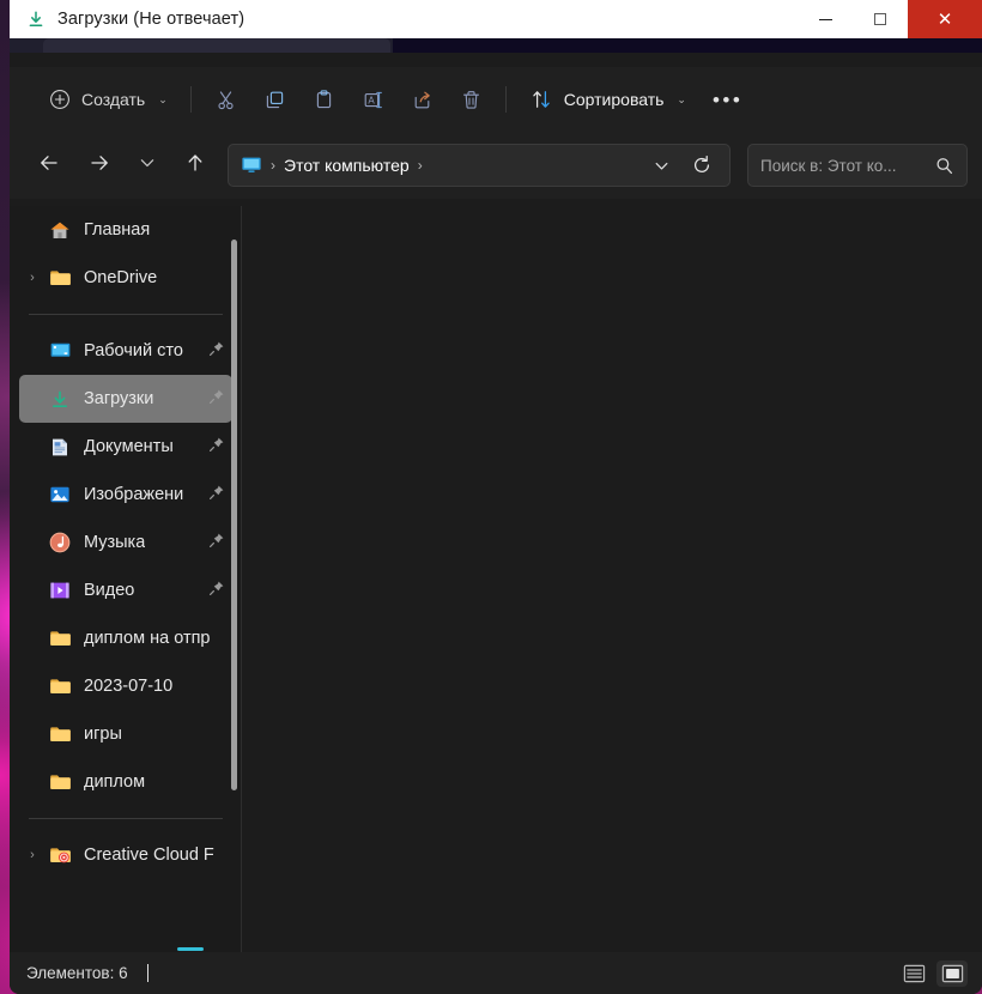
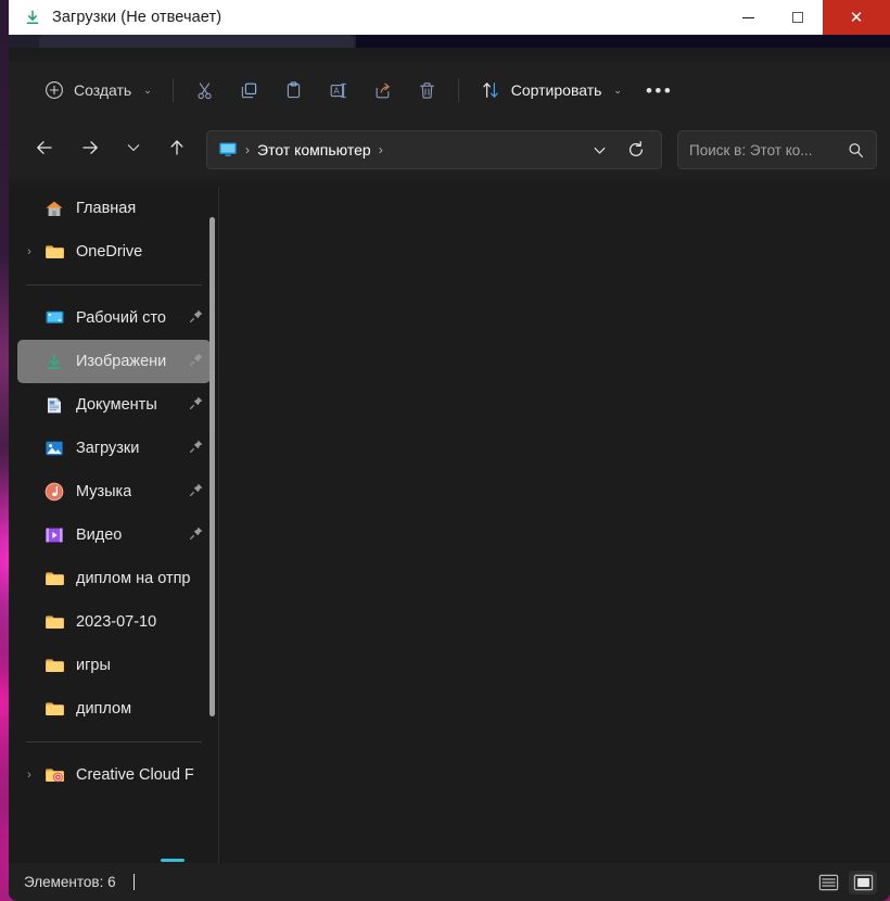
  Загрузки (Не отвечает)
  ✕
  Создать
  ⌄
  A
  Сортировать
  ⌄
  •••
  ›
  Этот компьютер
  ›
  Поиск в: Этот ко...
  Главная
  ›
  OneDrive
  Рабочий сто
- Загрузки
+ Изображени
  Документы
- Изображени
+ Загрузки
  Музыка
  Видео
  диплом на отпр
  2023-07-10
  игры
  диплом
  ›
  Creative Cloud F
  Элементов: 6
